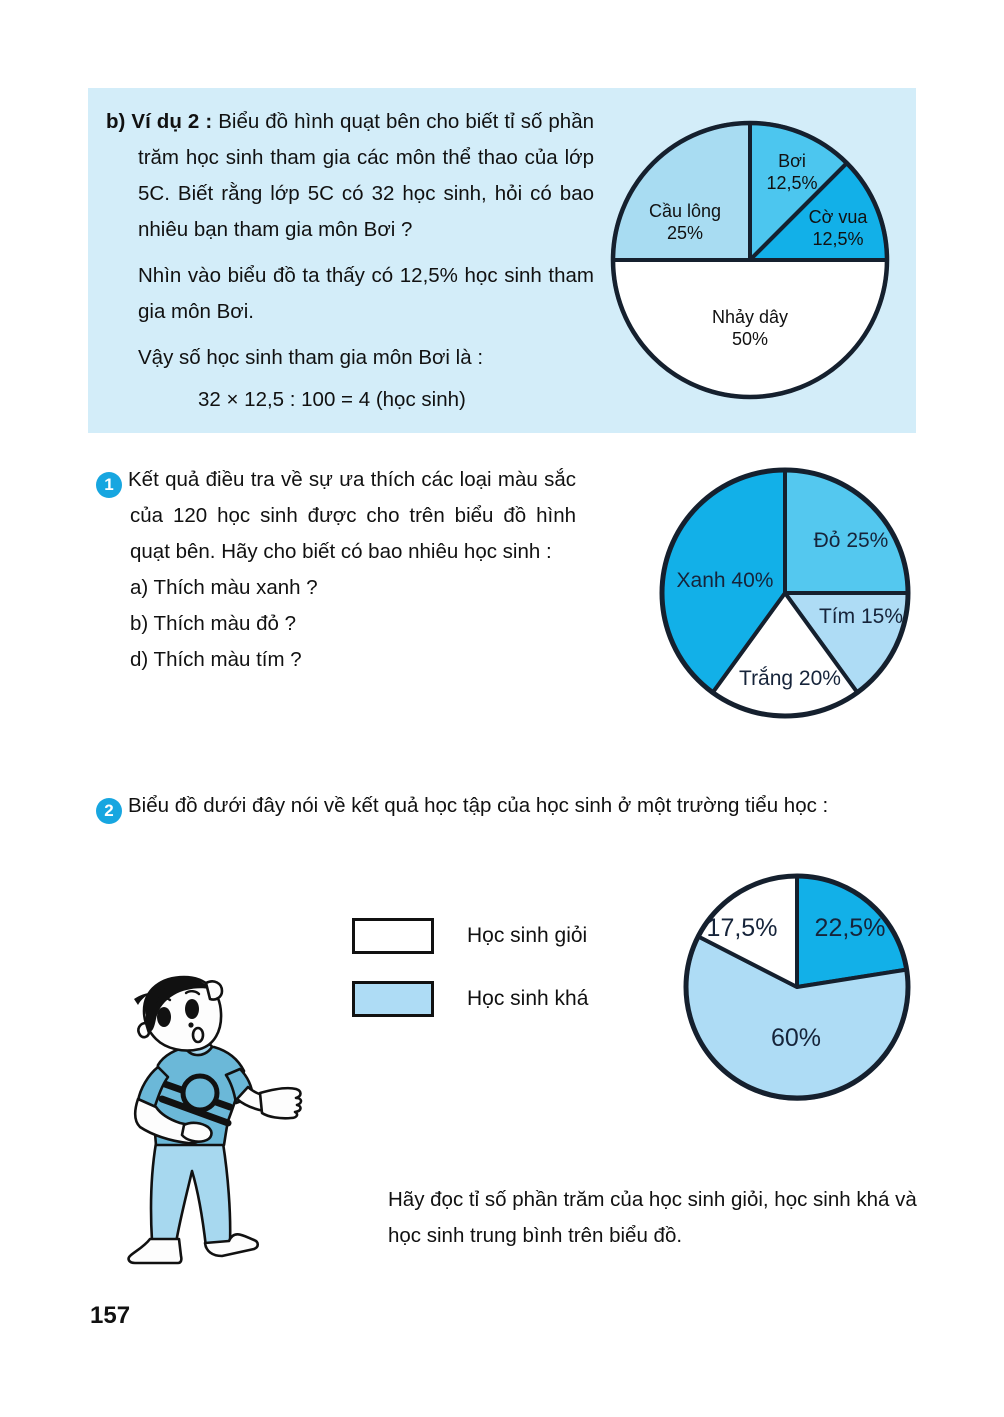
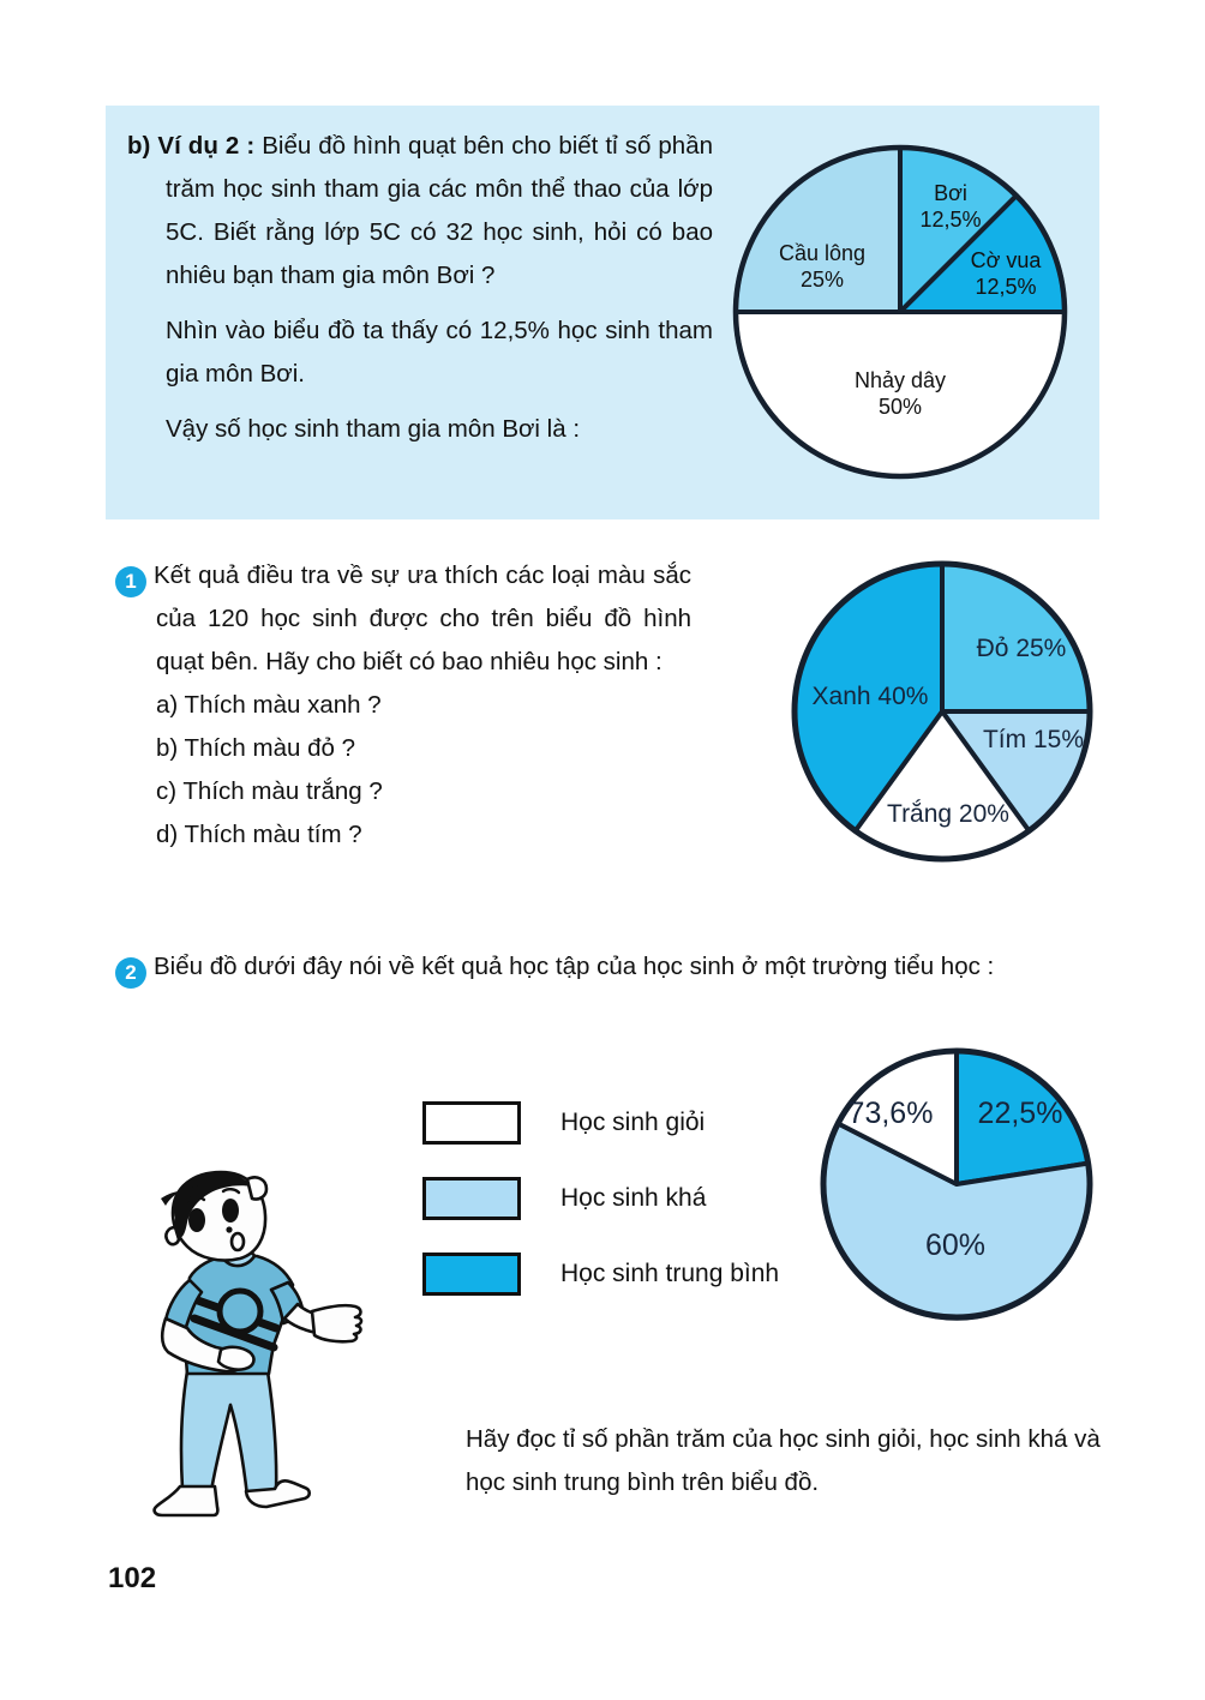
  b) Ví dụ 2 : Biểu đồ hình quạt bên cho biết tỉ số phần trăm học sinh tham gia các môn thể thao của lớp 5C. Biết rằng lớp 5C có 32 học sinh, hỏi có bao nhiêu bạn tham gia môn Bơi ?
  Nhìn vào biểu đồ ta thấy có 12,5% học sinh tham gia môn Bơi.
  Vậy số học sinh tham gia môn Bơi là :
- 32 × 12,5 : 100 = 4 (học sinh)
  Bơi
  12,5%
  Cờ vua
  12,5%
  Cầu lông
  25%
  Nhảy dây
  50%
  1 Kết quả điều tra về sự ưa thích các loại màu sắc của 120 học sinh được cho trên biểu đồ hình quạt bên. Hãy cho biết có bao nhiêu học sinh :
  a) Thích màu xanh ?
  b) Thích màu đỏ ?
+ c) Thích màu trắng ?
  d) Thích màu tím ?
  Đỏ 25%
  Tím 15%
  Trắng 20%
  Xanh 40%
  2 Biểu đồ dưới đây nói về kết quả học tập của học sinh ở một trường tiểu học :
  Học sinh giỏi
  Học sinh khá
+ Học sinh trung bình
  22,5%
  60%
- 17,5%
+ 73,6%
  Hãy đọc tỉ số phần trăm của học sinh giỏi, học sinh khá và học sinh trung bình trên biểu đồ.
- 157
+ 102
